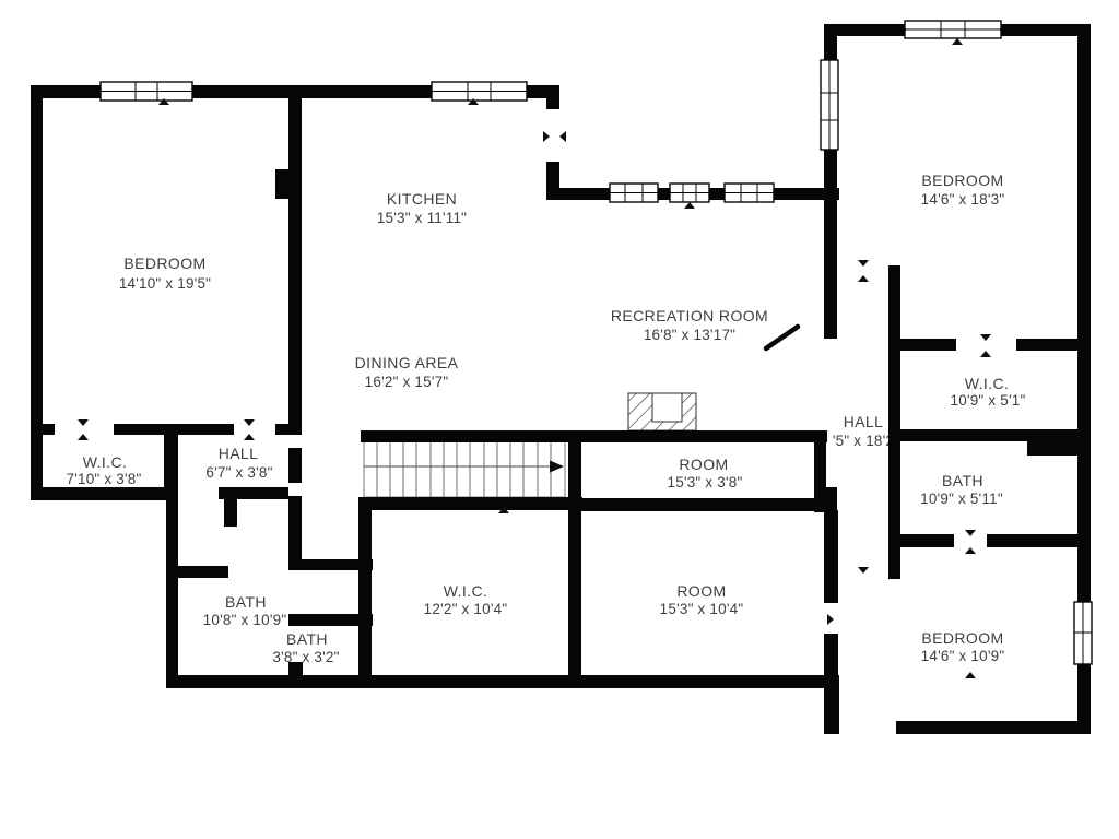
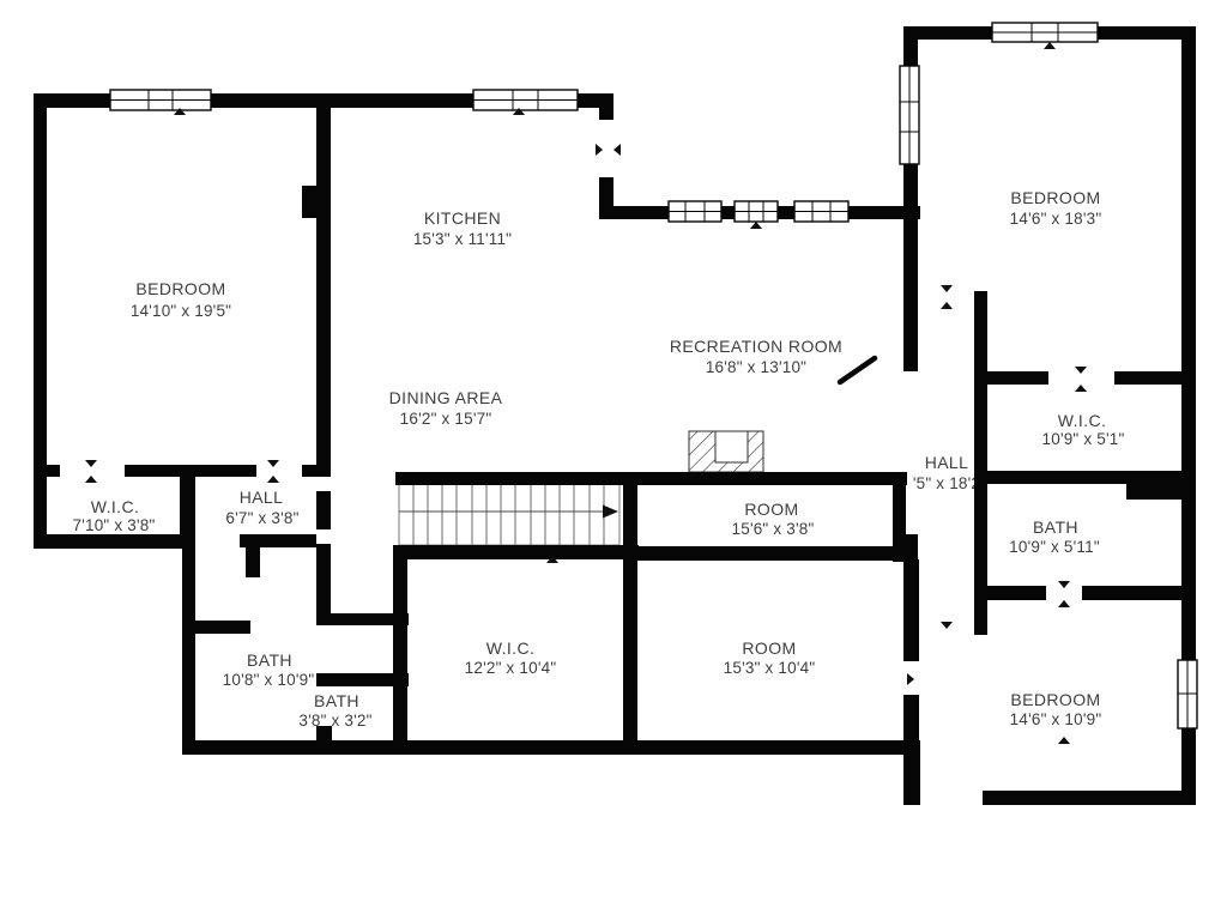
  HALL
  '5" x 18'
  BEDROOM
  14'10" x 19'5"
  KITCHEN
  15'3" x 11'11"
  DINING AREA
  16'2" x 15'7"
  RECREATION ROOM
- 16'8" x 13'17"
+ 16'8" x 13'10"
  BEDROOM
  14'6" x 18'3"
  W.I.C.
  10'9" x 5'1"
  BATH
  10'9" x 5'11"
  ROOM
- 15'3" x 3'8"
+ 15'6" x 3'8"
  ROOM
  15'3" x 10'4"
  BEDROOM
  14'6" x 10'9"
  W.I.C.
  7'10" x 3'8"
  HALL
  6'7" x 3'8"
  BATH
  10'8" x 10'9"
  BATH
  3'8" x 3'2"
  W.I.C.
  12'2" x 10'4"
